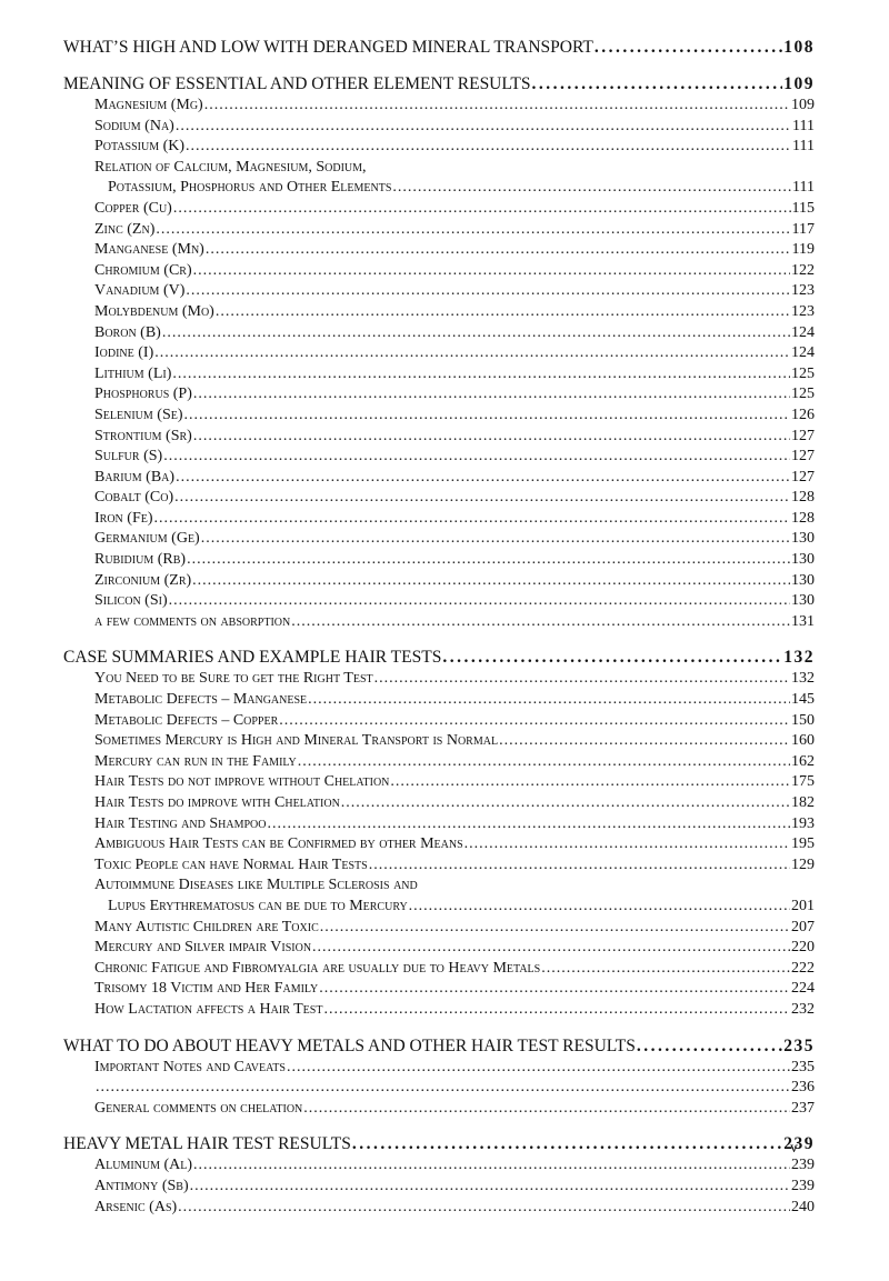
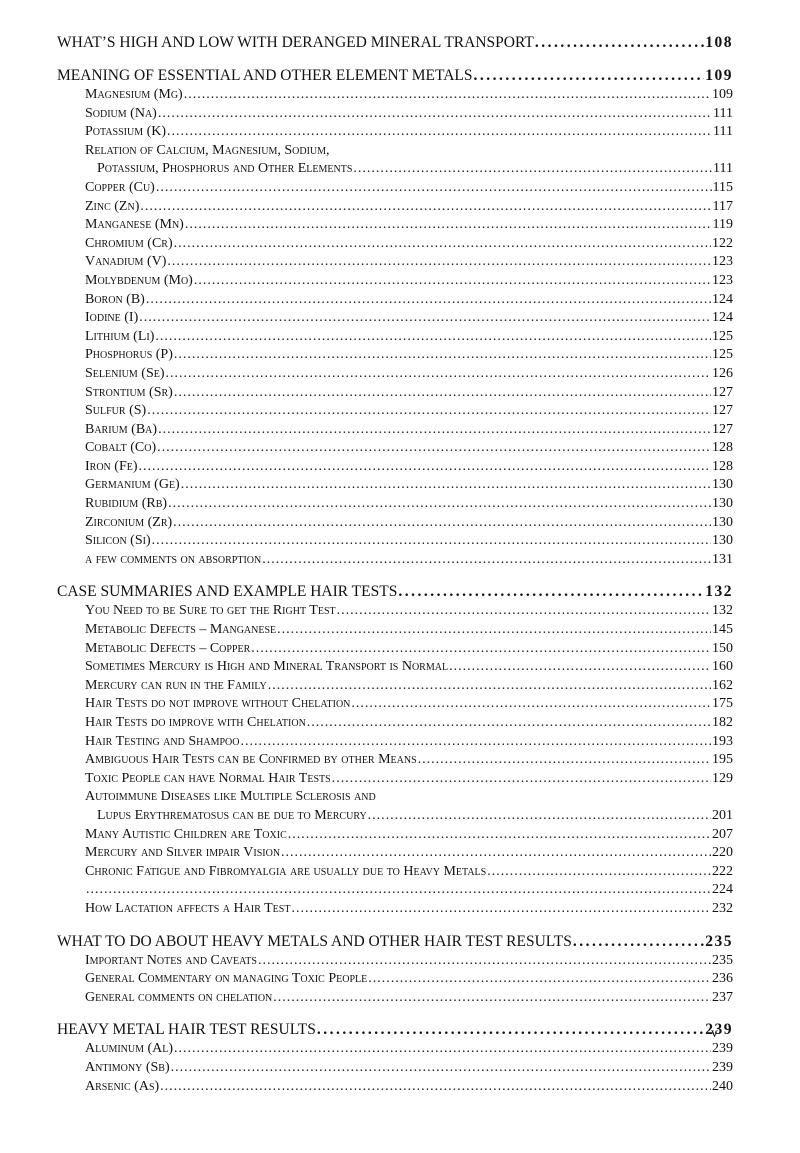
  WHAT’S HIGH AND LOW WITH DERANGED MINERAL TRANSPORT
  108
- MEANING OF ESSENTIAL AND OTHER ELEMENT RESULTS
+ MEANING OF ESSENTIAL AND OTHER ELEMENT METALS
  109
  Magnesium (Mg)
  109
  Sodium (Na)
  111
  Potassium (K)
  111
  Relation of Calcium, Magnesium, Sodium,
  Potassium, Phosphorus and Other Elements
  111
  Copper (Cu)
  115
  Zinc (Zn)
  117
  Manganese (Mn)
  119
  Chromium (Cr)
  122
  Vanadium (V)
  123
  Molybdenum (Mo)
  123
  Boron (B)
  124
  Iodine (I)
  124
  Lithium (Li)
  125
  Phosphorus (P)
  125
  Selenium (Se)
  126
  Strontium (Sr)
  127
  Sulfur (S)
  127
  Barium (Ba)
  127
  Cobalt (Co)
  128
  Iron (Fe)
  128
  Germanium (Ge)
  130
  Rubidium (Rb)
  130
  Zirconium (Zr)
  130
  Silicon (Si)
  130
  a few comments on absorption
  131
  CASE SUMMARIES AND EXAMPLE HAIR TESTS
  132
  You Need to be Sure to get the Right Test
  132
  Metabolic Defects – Manganese
  145
  Metabolic Defects – Copper
  150
  Sometimes Mercury is High and Mineral Transport is Normal
  160
  Mercury can run in the Family
  162
  Hair Tests do not improve without Chelation
  175
  Hair Tests do improve with Chelation
  182
  Hair Testing and Shampoo
  193
  Ambiguous Hair Tests can be Confirmed by other Means
  195
  Toxic People can have Normal Hair Tests
  129
  Autoimmune Diseases like Multiple Sclerosis and
  Lupus Erythrematosus can be due to Mercury
  201
  Many Autistic Children are Toxic
  207
  Mercury and Silver impair Vision
  220
  Chronic Fatigue and Fibromyalgia are usually due to Heavy Metals
  222
- Trisomy 18 Victim and Her Family
  224
  How Lactation affects a Hair Test
  232
  WHAT TO DO ABOUT HEAVY METALS AND OTHER HAIR TEST RESULTS
  235
  Important Notes and Caveats
  235
+ General Commentary on managing Toxic People
  236
  General comments on chelation
  237
  HEAVY METAL HAIR TEST RESULTS
  239
  Aluminum (Al)
  239
  Antimony (Sb)
  239
  Arsenic (As)
  240
  v
